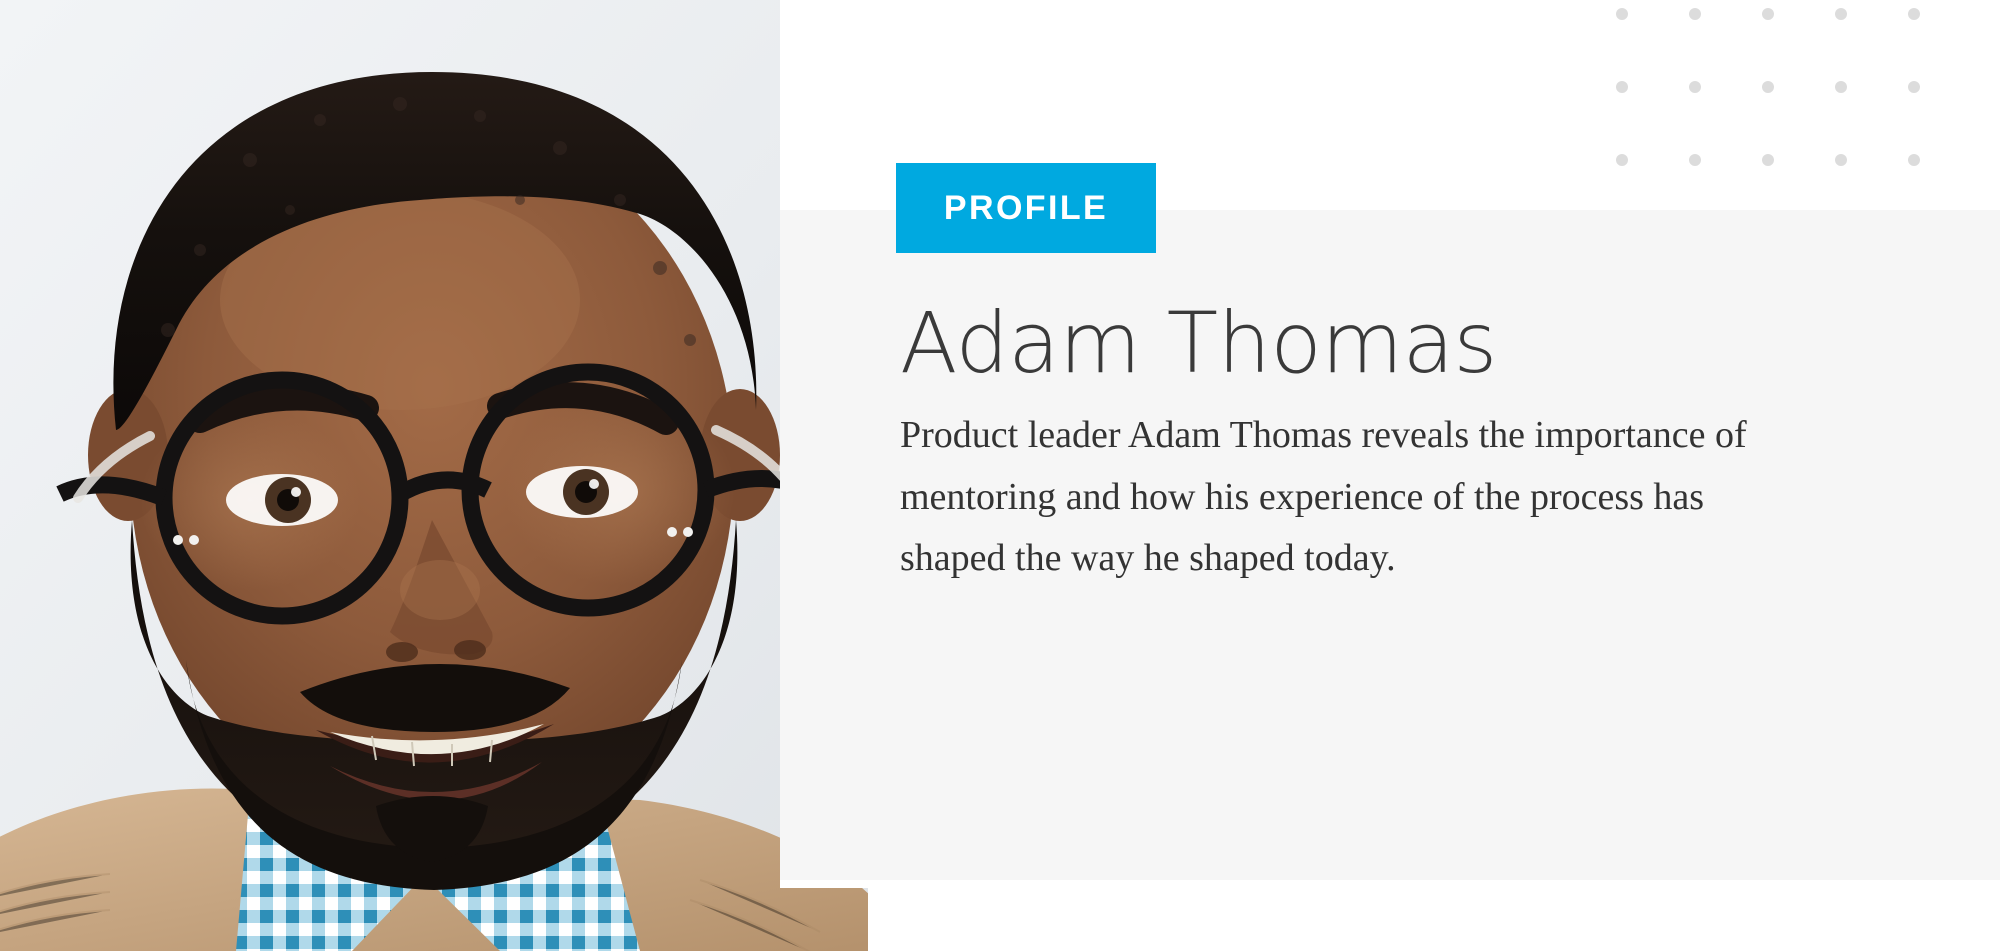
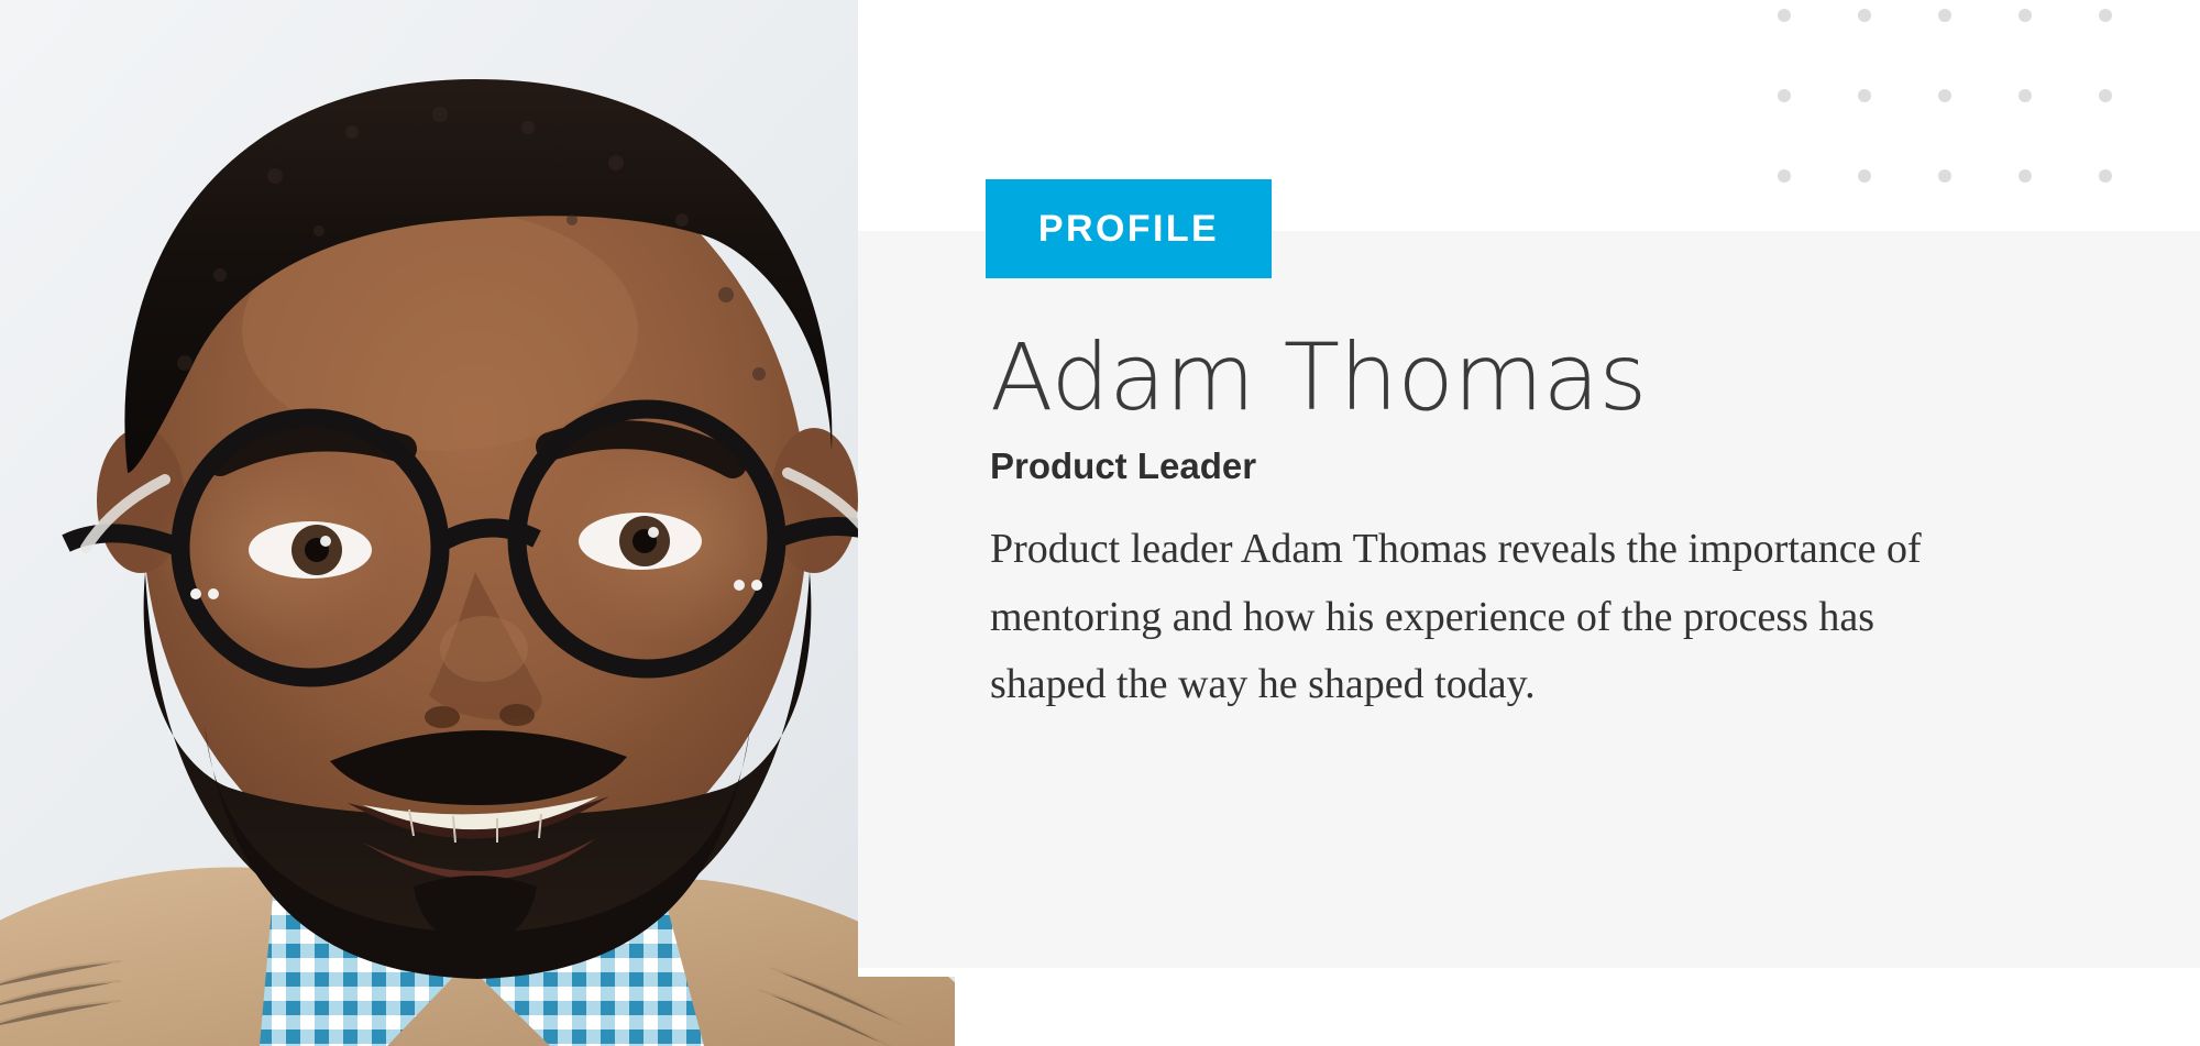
  PROFILE
  Adam Thomas
+ Product Leader
  Product leader Adam Thomas reveals the importance of mentoring and how his experience of the process has shaped the way he shaped today.
